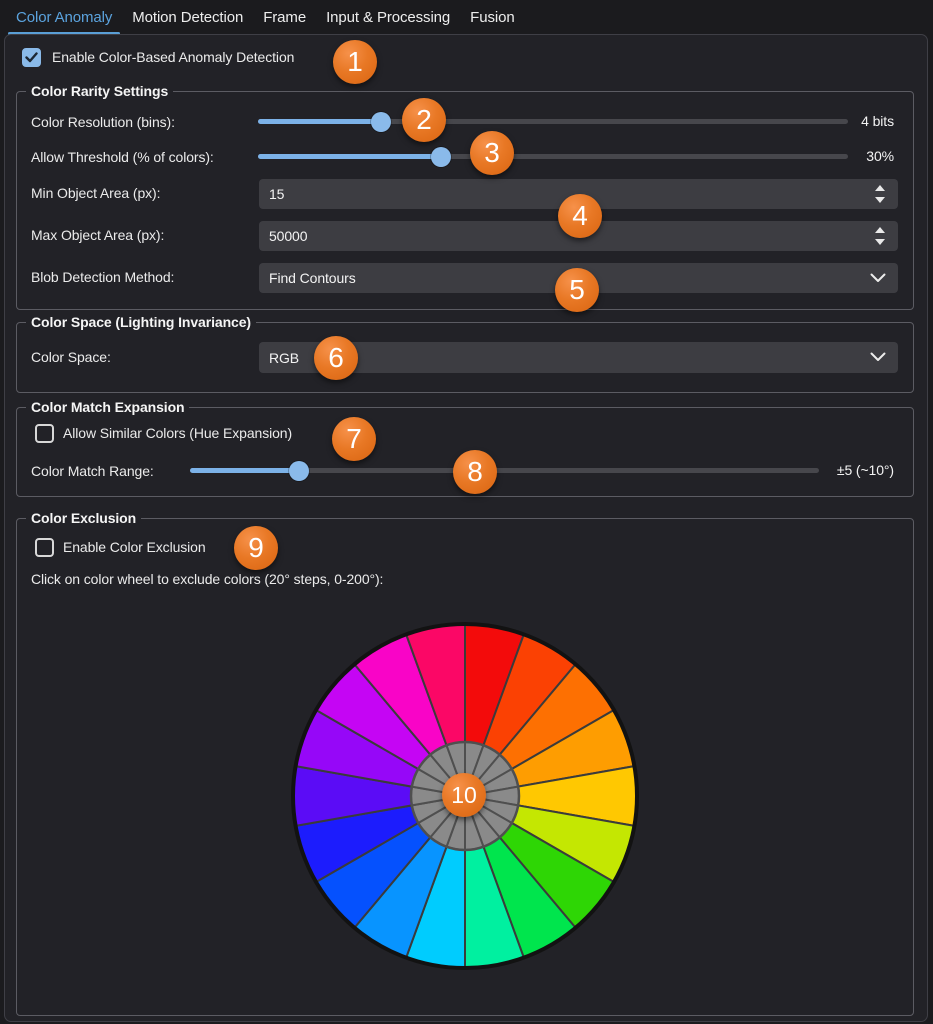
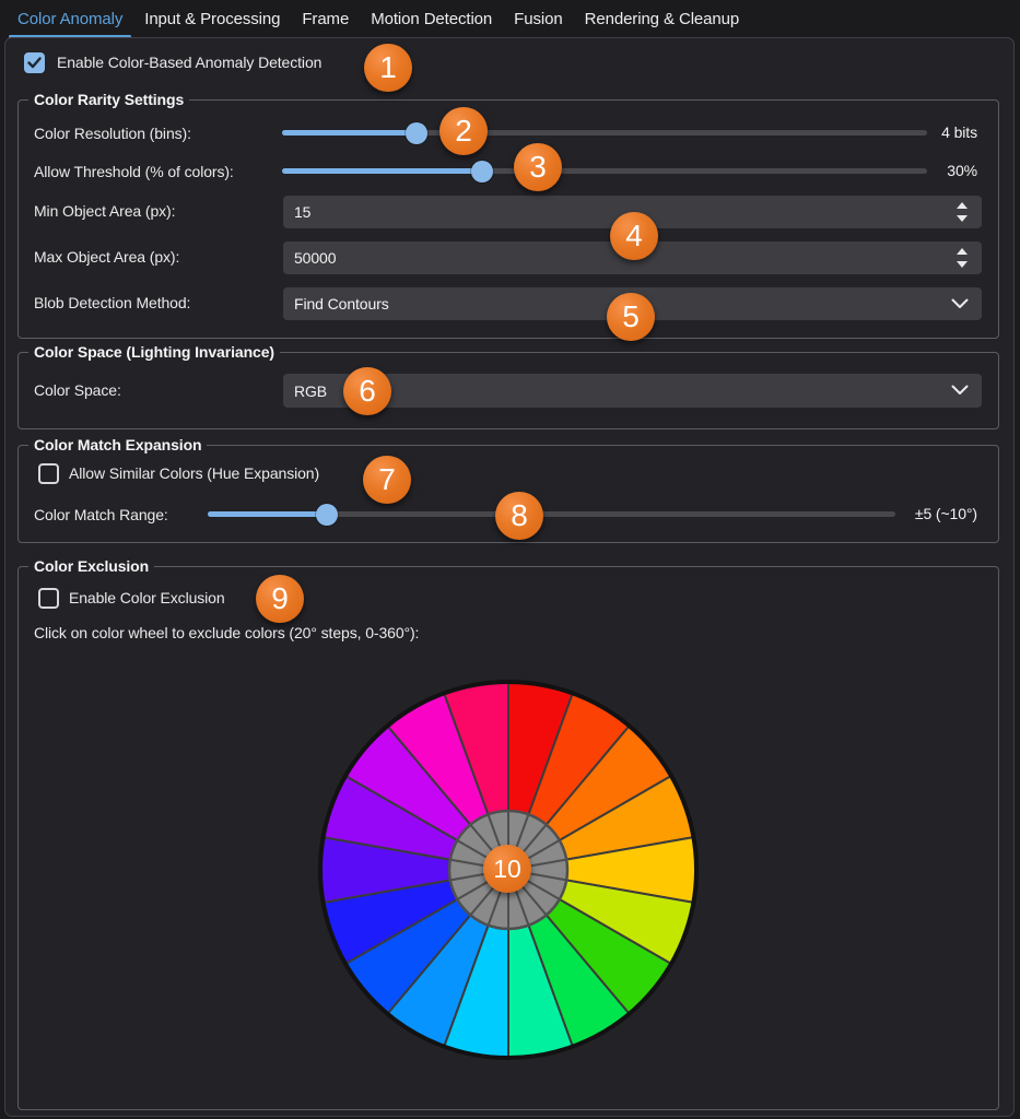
  Color Anomaly
- Motion Detection
+ Input & Processing
  Frame
- Input & Processing
+ Motion Detection
  Fusion
+ Rendering & Cleanup
  Enable Color-Based Anomaly Detection
  Color Rarity Settings
  Color Resolution (bins):
  4 bits
  Allow Threshold (% of colors):
  30%
  Min Object Area (px):
  15
  Max Object Area (px):
  50000
  Blob Detection Method:
  Find Contours
  Color Space (Lighting Invariance)
  Color Space:
  RGB
  Color Match Expansion
  Allow Similar Colors (Hue Expansion)
  Color Match Range:
  ±5 (~10°)
  Color Exclusion
  Enable Color Exclusion
- Click on color wheel to exclude colors (20° steps, 0-200°):
+ Click on color wheel to exclude colors (20° steps, 0-360°):
  1
  2
  3
  4
  5
  6
  7
  8
  9
  10
